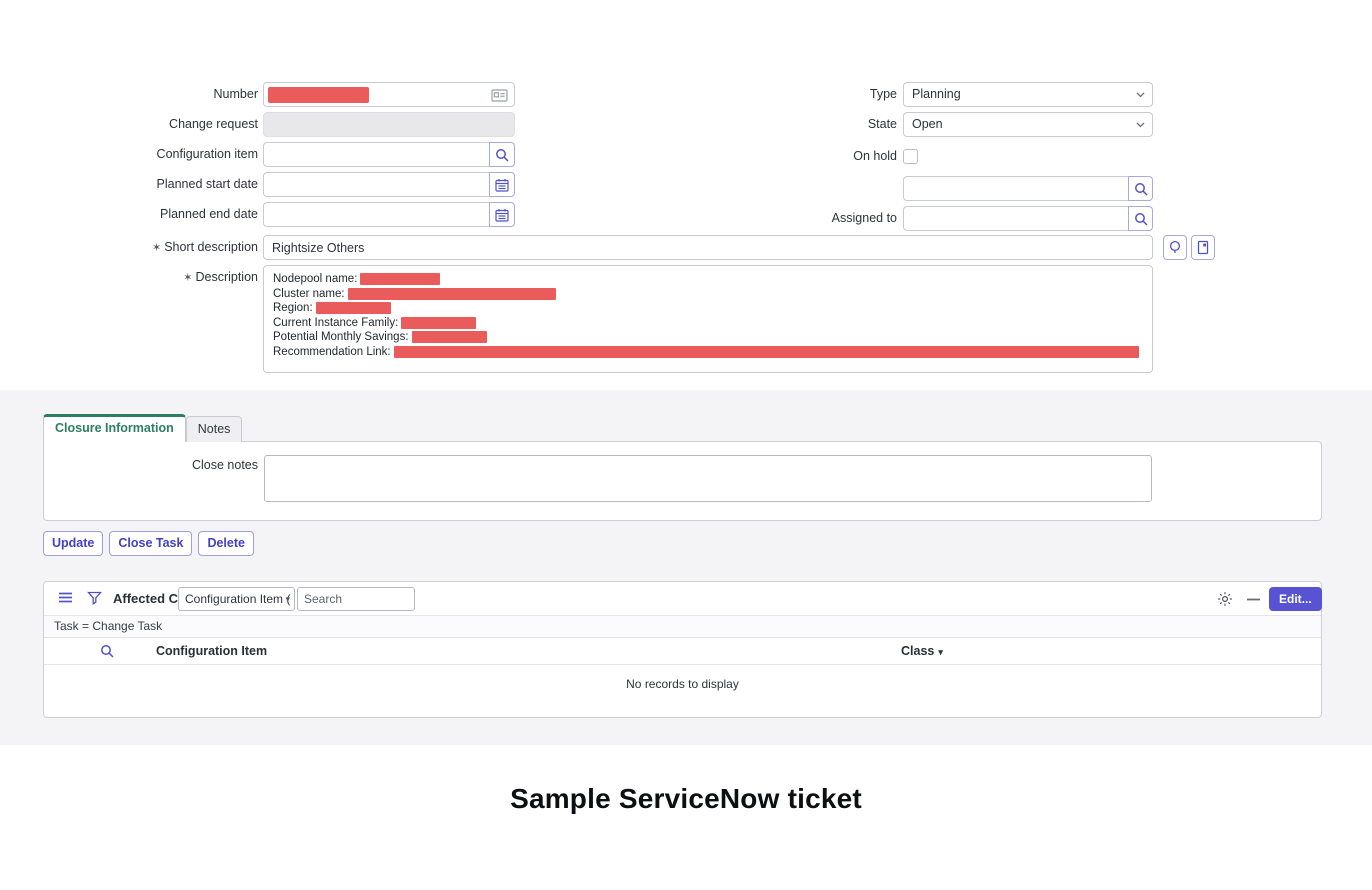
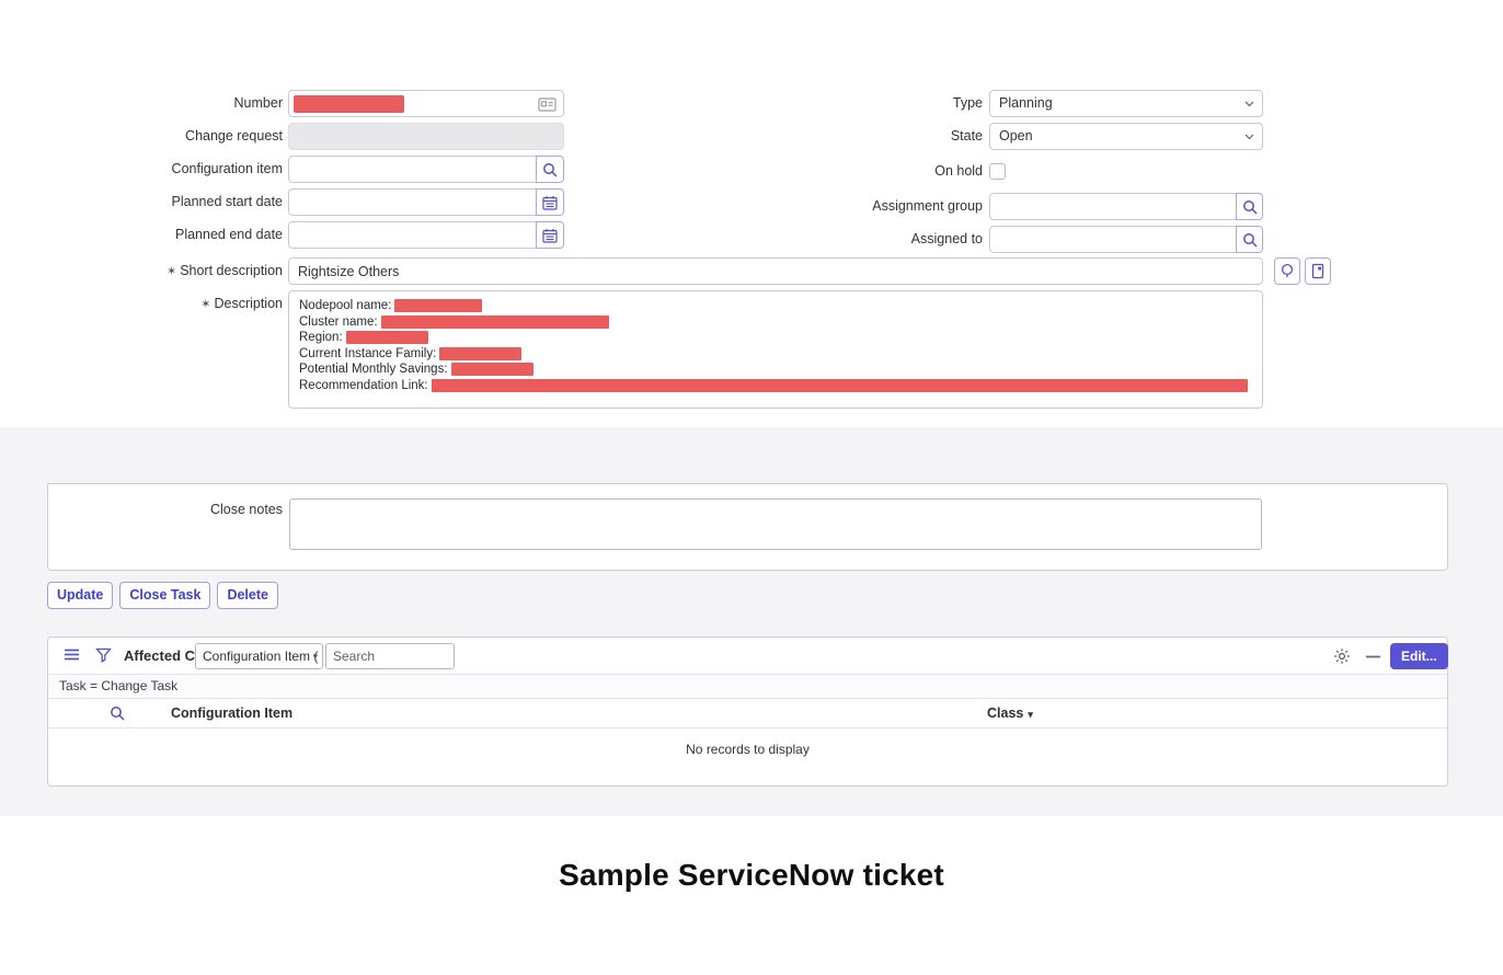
  Number
  Change request
  Configuration item
  Planned start date
  Planned end date
  ✶ Short description
  ✶ Description
  Rightsize Others
  Nodepool name:
  Cluster name:
  Region:
  Current Instance Family:
  Potential Monthly Savings:
  Recommendation Link:
  Type
  State
  On hold
+ Assignment group
  Assigned to
  Planning
  Open
- Closure Information
- Notes
  Close notes
  Update
  Close Task
  Delete
  Affected C
  Configuration Item (
  ▾
  Search
  Edit...
  Task = Change Task
  Configuration Item
  Class ▾
  No records to display
  Sample ServiceNow ticket
